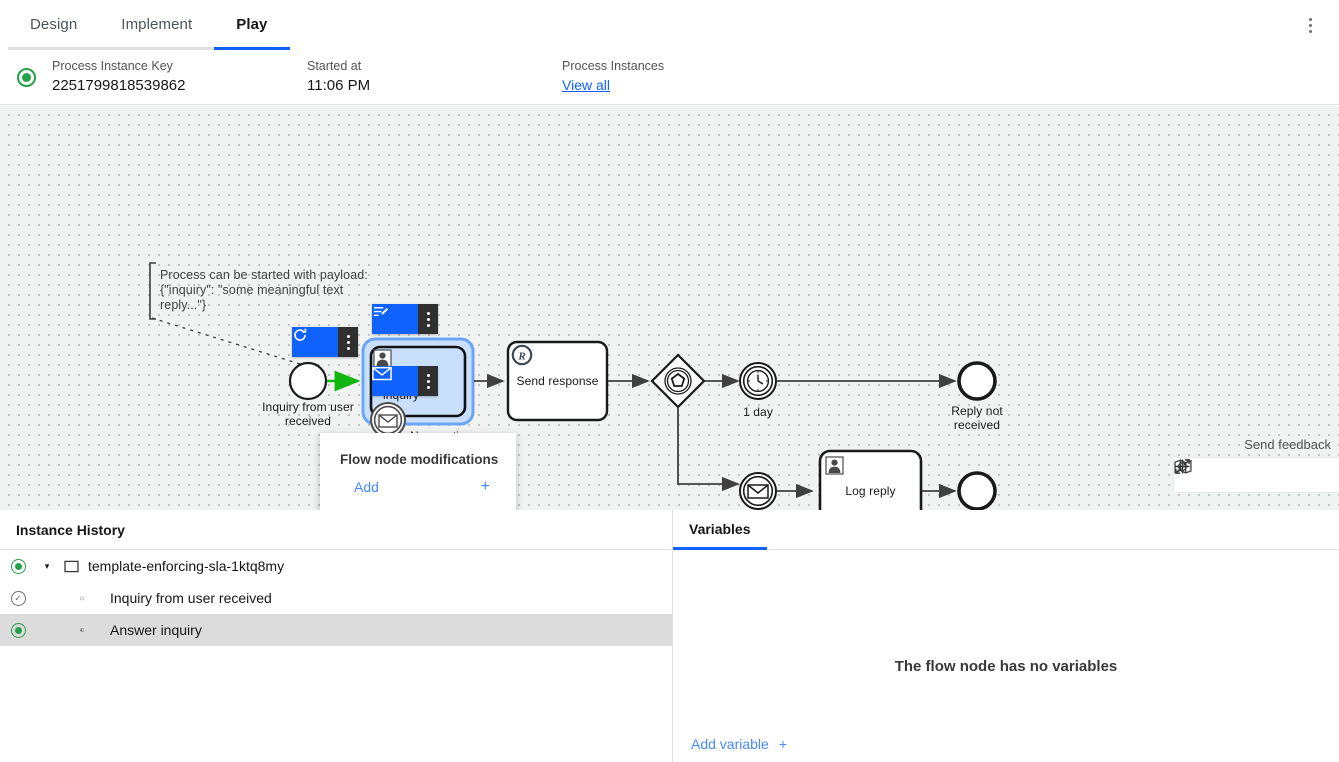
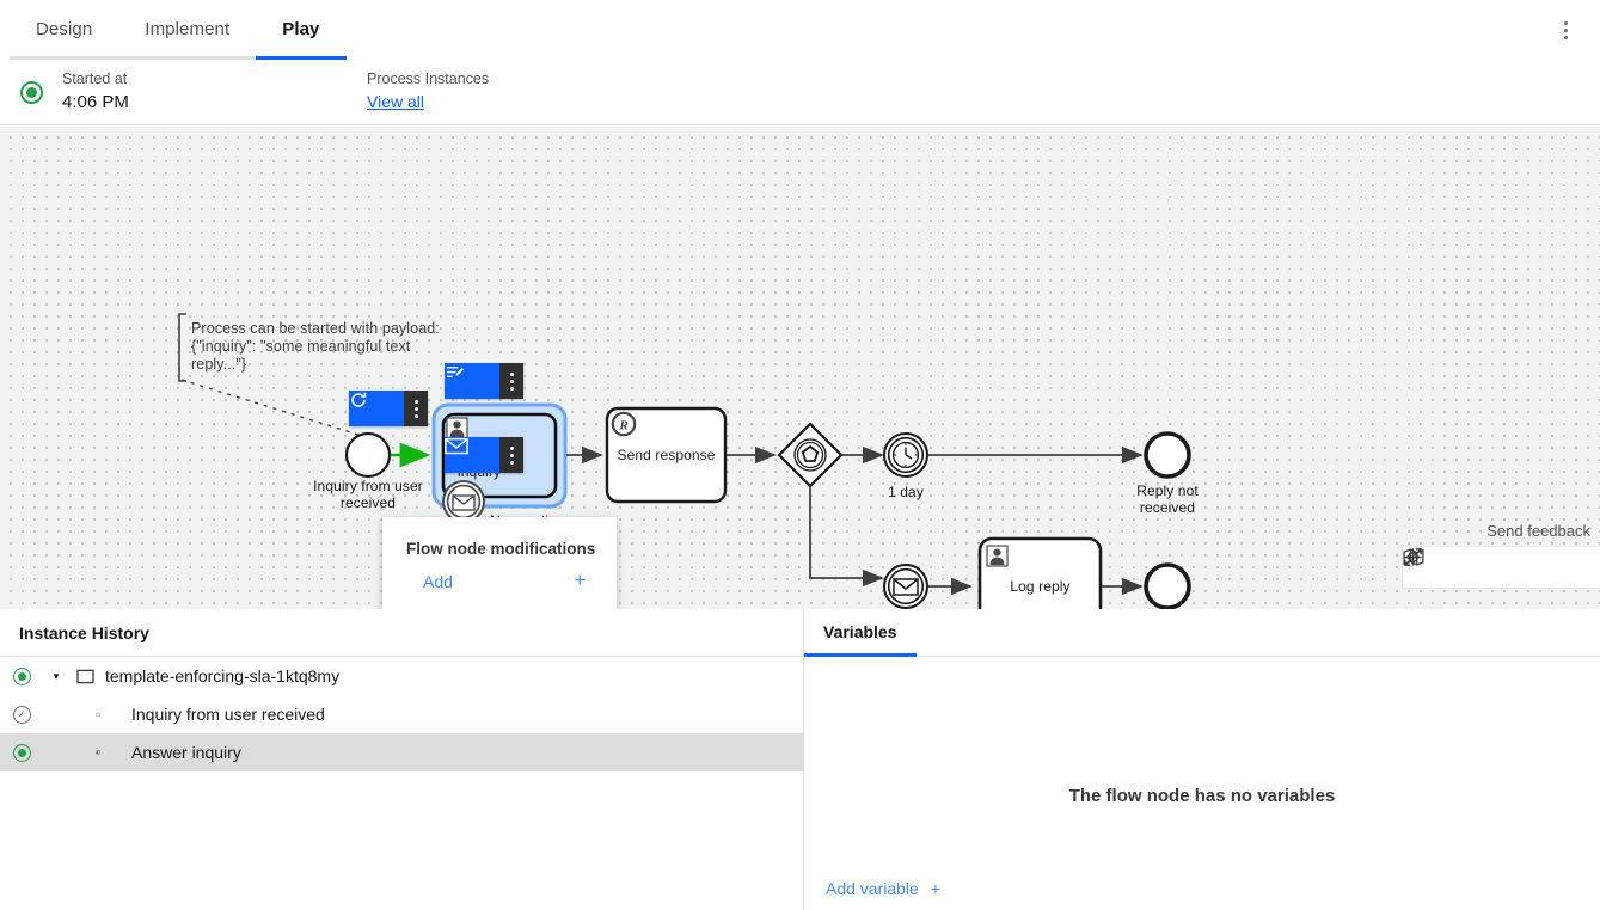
  Design
  Implement
  Play
- Process Instance Key
- 2251799818539862
  Started at
- 11:06 PM
+ 4:06 PM
  Process Instances
  View all
  R
  Process can be started with payload: {"inquiry": "some meaningful text reply..."}
  Inquiry from user
  received
  Send response
  1 day
  Reply not
  received
  Log reply
  Flow node modifications
  Add
  +
  Send feedback
  Instance History
  ▾
  template-enforcing-sla-1ktq8my
  ✓
  Inquiry from user received
  Answer inquiry
  Variables
  The flow node has no variables
  Add variable
  +
